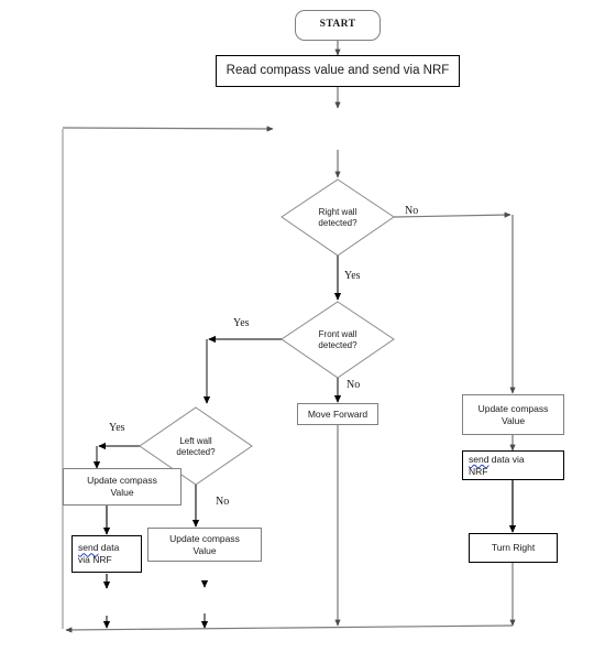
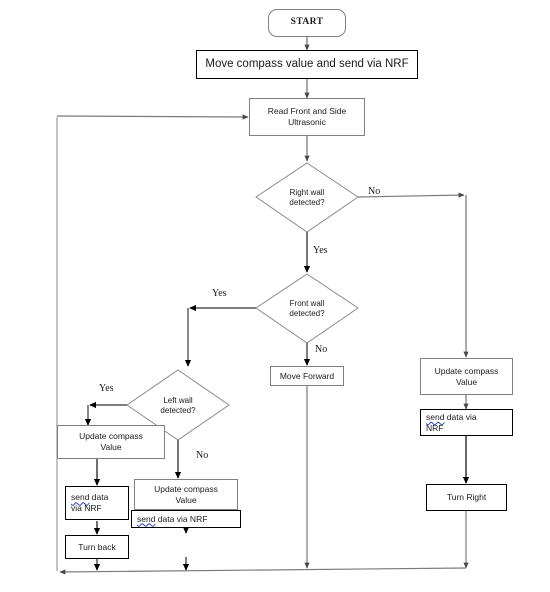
  START
- Read compass value and send via NRF
+ Move compass value and send via NRF
+ Read Front and Side
+ Ultrasonic
  Right wall
  detected?
  Front wall
  detected?
  Left wall
  detected?
  Move Forward
  Update compass
  Value
  send data via
  NRF
  Turn Right
  Update compass
  Value
  send data
  via NRF
+ Turn back
  Update compass
  Value
+ send data via NRF
  No
  Yes
  Yes
  No
  Yes
  No
